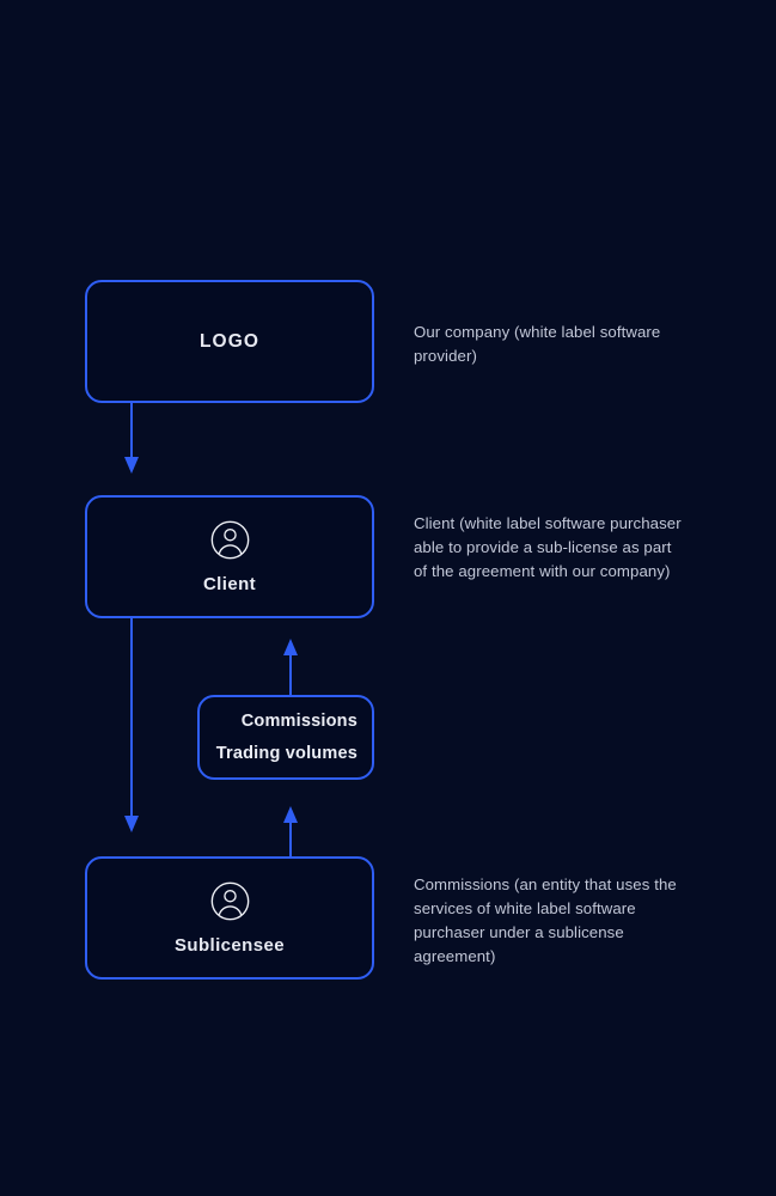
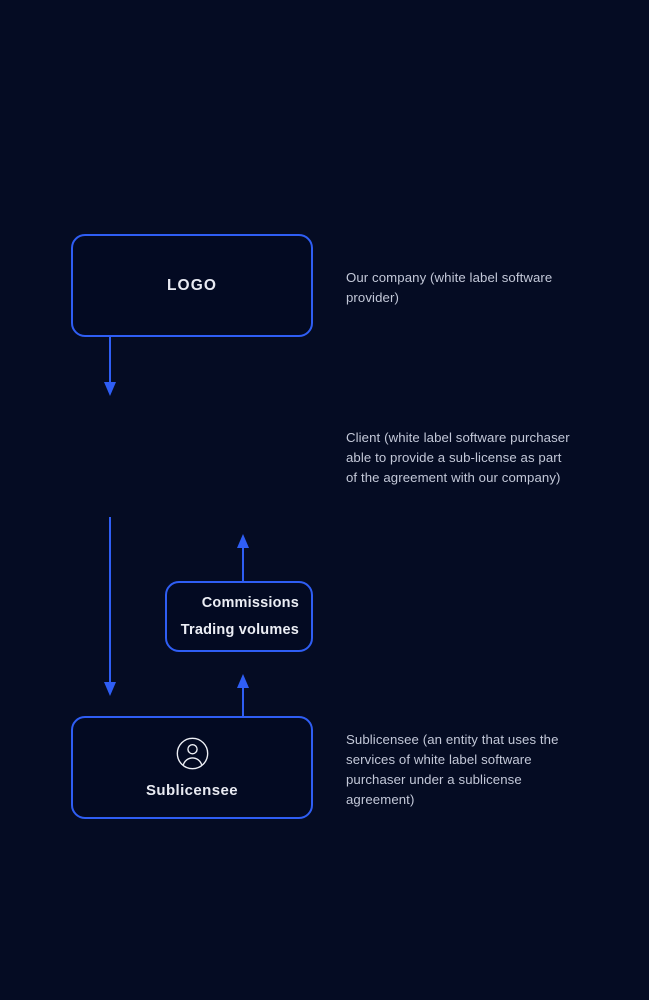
  LOGO
- Client
  Commissions
  Trading volumes
  Sublicensee
  Our company (white label software provider)
  Client (white label software purchaser able to provide a sub-license as part of the agreement with our company)
- Commissions (an entity that uses the services of white label software purchaser under a sublicense agreement)
+ Sublicensee (an entity that uses the services of white label software purchaser under a sublicense agreement)
